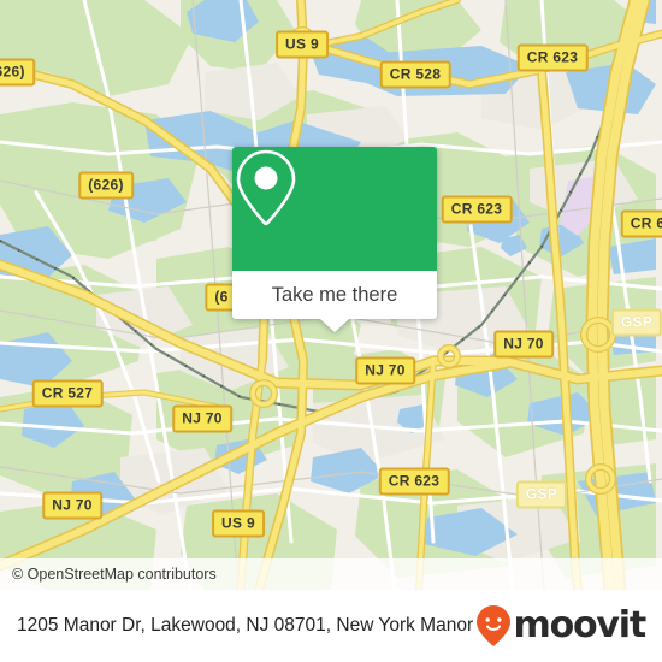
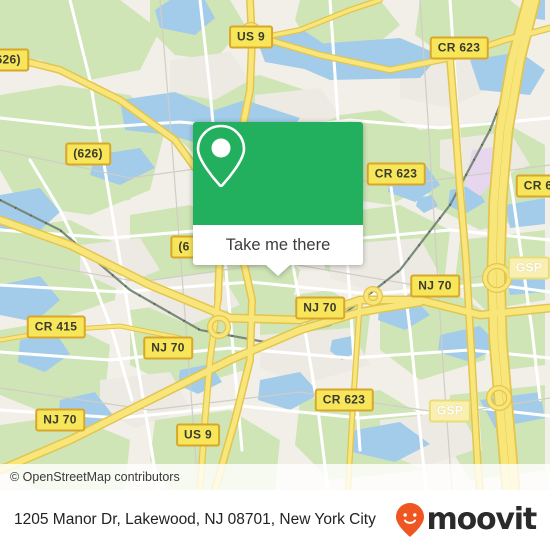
  US 9
  CR 623
- CR 528
  (626)
  CR 623
  (6
  GSP
  NJ 70
  NJ 70
- CR 527
+ CR 415
  NJ 70
  CR 623
  GSP
  NJ 70
  US 9
  Take me there
  © OpenStreetMap contributors
- 1205 Manor Dr, Lakewood, NJ 08701, New York Manor
+ 1205 Manor Dr, Lakewood, NJ 08701, New York City
  moovit
